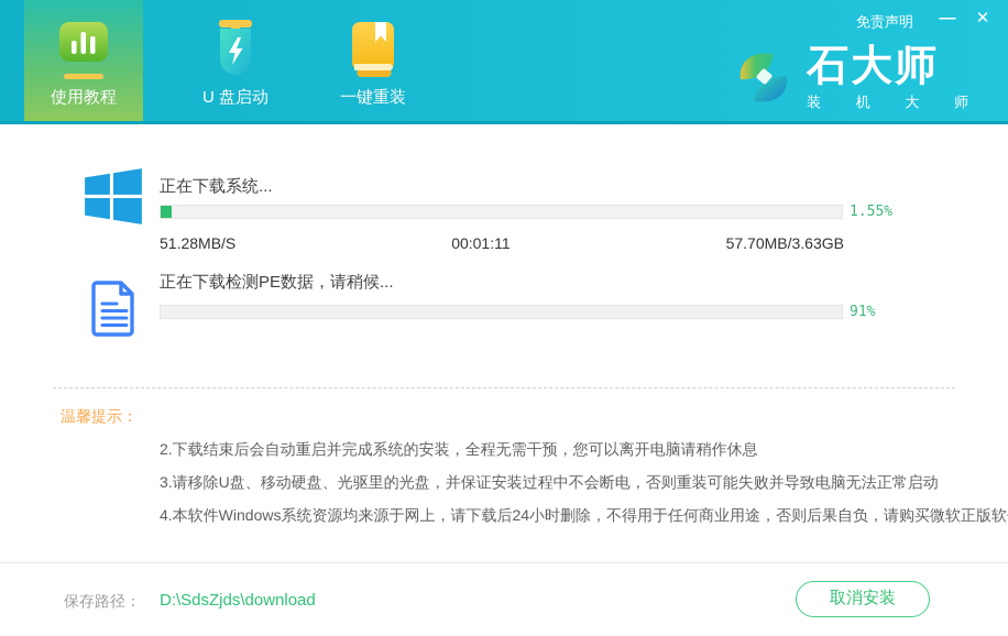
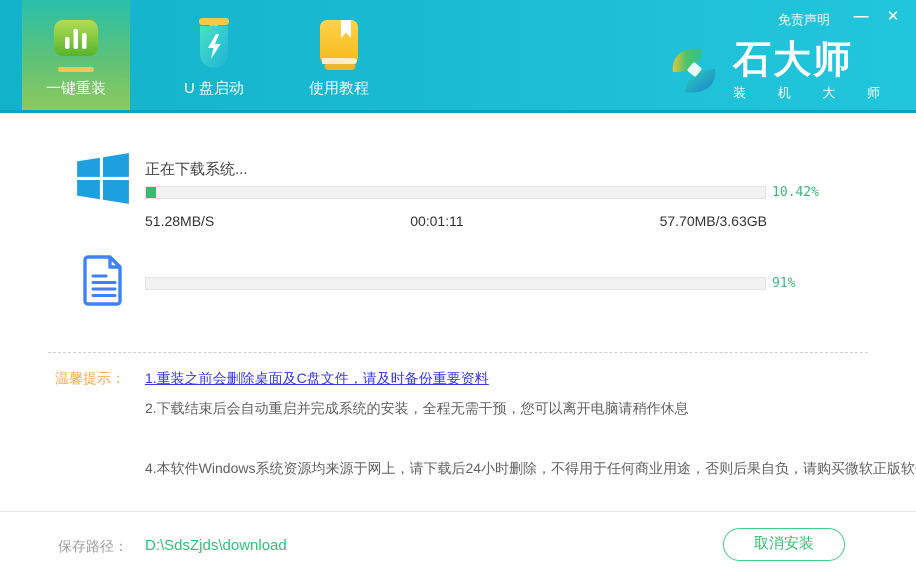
- 使用教程
+ 一键重装
  U 盘启动
- 一键重装
+ 使用教程
  免责声明
  —
  ✕
  石大师
  装 机 大 师
  正在下载系统...
- 1.55%
+ 10.42%
  51.28MB/S
  00:01:11
  57.70MB/3.63GB
- 正在下载检测PE数据，请稍候...
  91%
  温馨提示：
+ 1.重装之前会删除桌面及C盘文件，请及时备份重要资料
  2.下载结束后会自动重启并完成系统的安装，全程无需干预，您可以离开电脑请稍作休息
- 3.请移除U盘、移动硬盘、光驱里的光盘，并保证安装过程中不会断电，否则重装可能失败并导致电脑无法正常启动
  4.本软件Windows系统资源均来源于网上，请下载后24小时删除，不得用于任何商业用途，否则后果自负，请购买微软正版软
  保存路径：
  D:\SdsZjds\download
  取消安装
